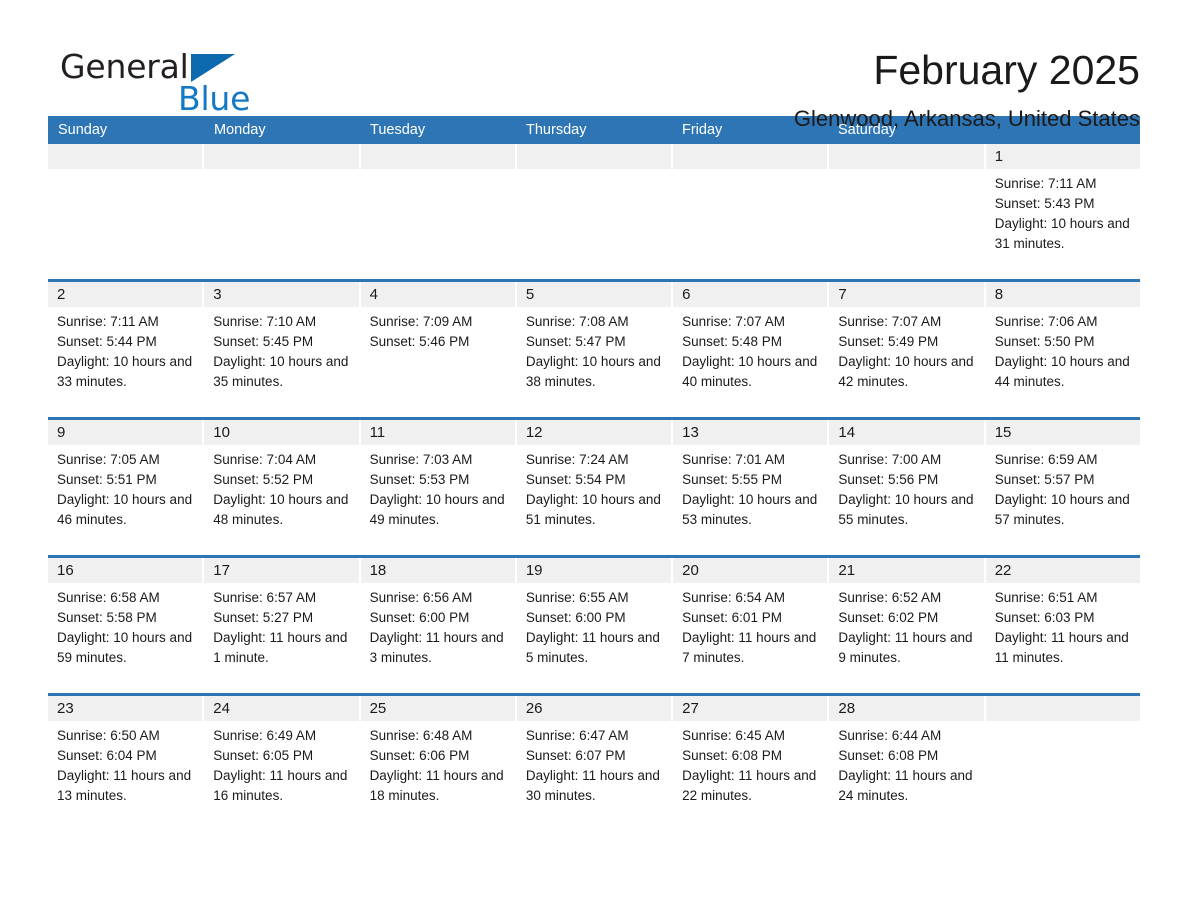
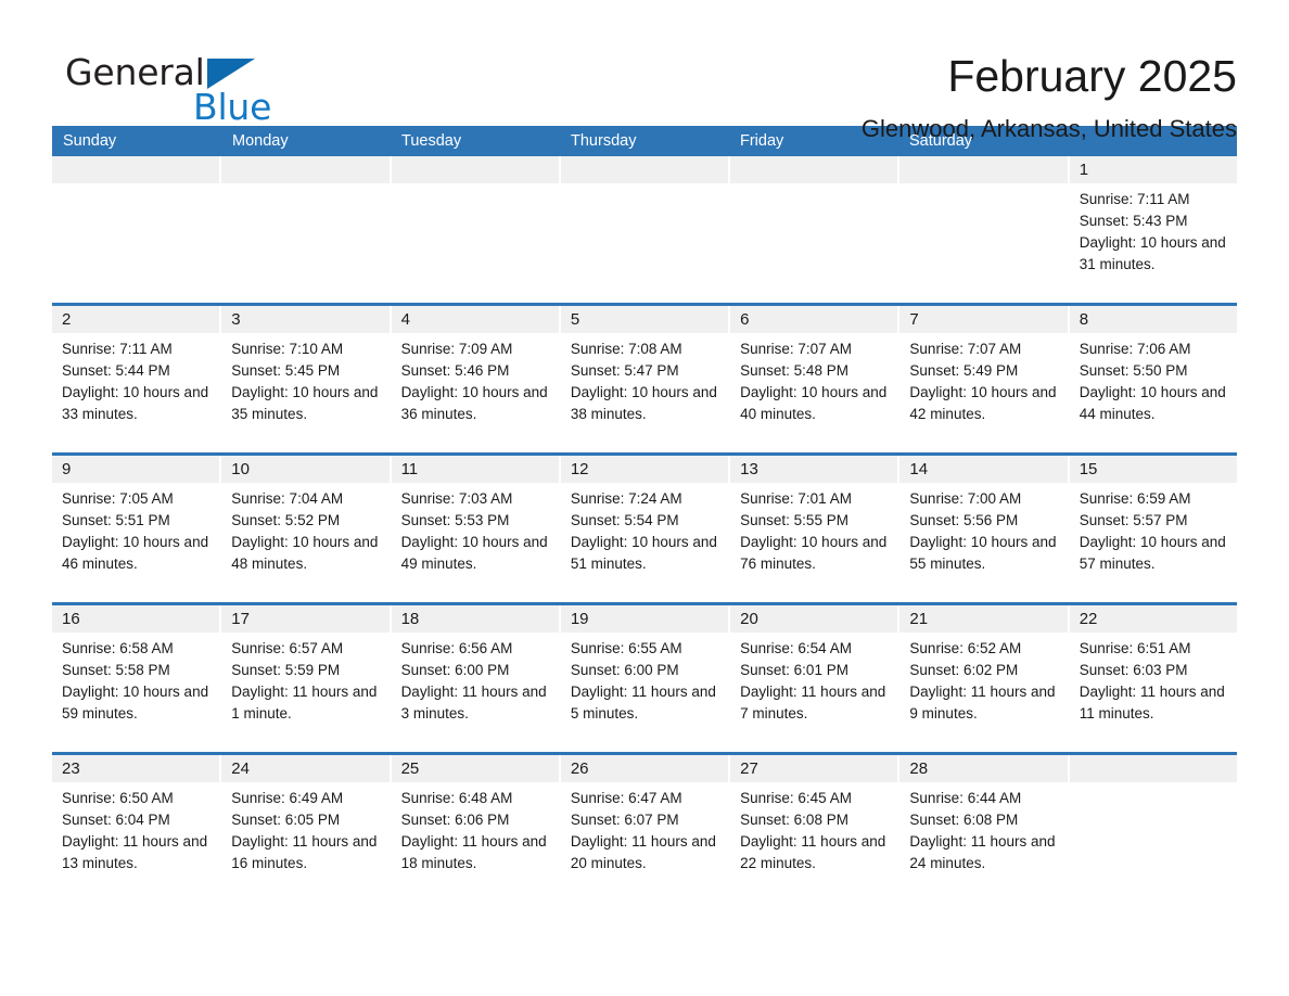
  General
  Blue
  February 2025
  Glenwood, Arkansas, United States
  Sunday
  Monday
  Tuesday
  Thursday
  Friday
  Saturday
  1
  Sunrise: 7:11 AM
  Sunset: 5:43 PM
  Daylight: 10 hours and 31 minutes.
  2
  Sunrise: 7:11 AM
  Sunset: 5:44 PM
  Daylight: 10 hours and 33 minutes.
  3
  Sunrise: 7:10 AM
  Sunset: 5:45 PM
  Daylight: 10 hours and 35 minutes.
  4
  Sunrise: 7:09 AM
  Sunset: 5:46 PM
+ Daylight: 10 hours and 36 minutes.
  5
  Sunrise: 7:08 AM
  Sunset: 5:47 PM
  Daylight: 10 hours and 38 minutes.
  6
  Sunrise: 7:07 AM
  Sunset: 5:48 PM
  Daylight: 10 hours and 40 minutes.
  7
  Sunrise: 7:07 AM
  Sunset: 5:49 PM
  Daylight: 10 hours and 42 minutes.
  8
  Sunrise: 7:06 AM
  Sunset: 5:50 PM
  Daylight: 10 hours and 44 minutes.
  9
  Sunrise: 7:05 AM
  Sunset: 5:51 PM
  Daylight: 10 hours and 46 minutes.
  10
  Sunrise: 7:04 AM
  Sunset: 5:52 PM
  Daylight: 10 hours and 48 minutes.
  11
  Sunrise: 7:03 AM
  Sunset: 5:53 PM
  Daylight: 10 hours and 49 minutes.
  12
  Sunrise: 7:24 AM
  Sunset: 5:54 PM
  Daylight: 10 hours and 51 minutes.
  13
  Sunrise: 7:01 AM
  Sunset: 5:55 PM
- Daylight: 10 hours and 53 minutes.
+ Daylight: 10 hours and 76 minutes.
  14
  Sunrise: 7:00 AM
  Sunset: 5:56 PM
  Daylight: 10 hours and 55 minutes.
  15
  Sunrise: 6:59 AM
  Sunset: 5:57 PM
  Daylight: 10 hours and 57 minutes.
  16
  Sunrise: 6:58 AM
  Sunset: 5:58 PM
  Daylight: 10 hours and 59 minutes.
  17
  Sunrise: 6:57 AM
- Sunset: 5:27 PM
+ Sunset: 5:59 PM
  Daylight: 11 hours and 1 minute.
  18
  Sunrise: 6:56 AM
  Sunset: 6:00 PM
  Daylight: 11 hours and 3 minutes.
  19
  Sunrise: 6:55 AM
  Sunset: 6:00 PM
  Daylight: 11 hours and 5 minutes.
  20
  Sunrise: 6:54 AM
  Sunset: 6:01 PM
  Daylight: 11 hours and 7 minutes.
  21
  Sunrise: 6:52 AM
  Sunset: 6:02 PM
  Daylight: 11 hours and 9 minutes.
  22
  Sunrise: 6:51 AM
  Sunset: 6:03 PM
  Daylight: 11 hours and 11 minutes.
  23
  Sunrise: 6:50 AM
  Sunset: 6:04 PM
  Daylight: 11 hours and 13 minutes.
  24
  Sunrise: 6:49 AM
  Sunset: 6:05 PM
  Daylight: 11 hours and 16 minutes.
  25
  Sunrise: 6:48 AM
  Sunset: 6:06 PM
  Daylight: 11 hours and 18 minutes.
  26
  Sunrise: 6:47 AM
  Sunset: 6:07 PM
- Daylight: 11 hours and 30 minutes.
+ Daylight: 11 hours and 20 minutes.
  27
  Sunrise: 6:45 AM
  Sunset: 6:08 PM
  Daylight: 11 hours and 22 minutes.
  28
  Sunrise: 6:44 AM
  Sunset: 6:08 PM
  Daylight: 11 hours and 24 minutes.
